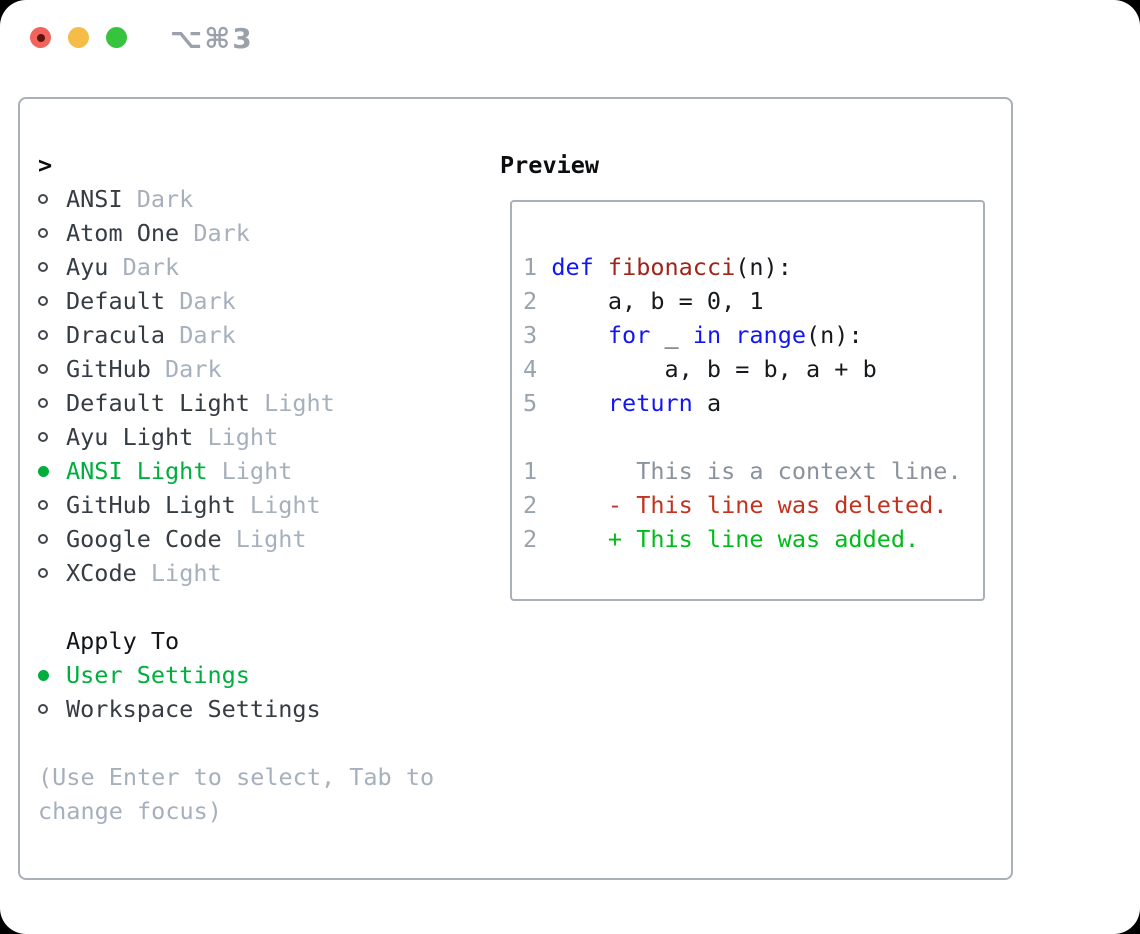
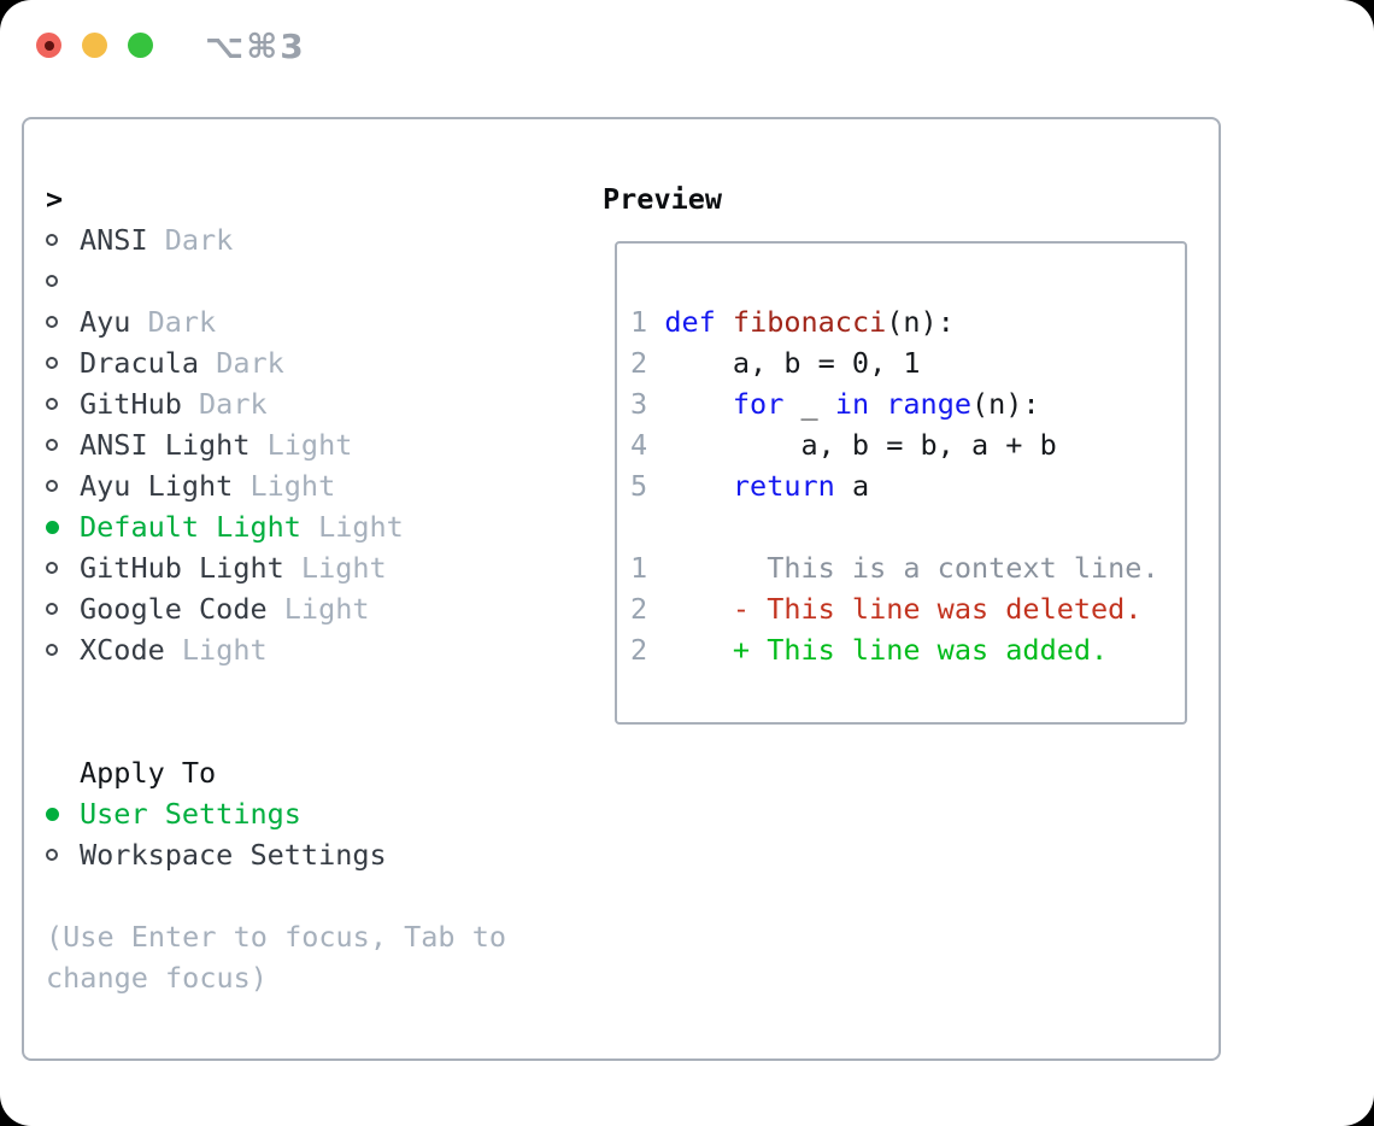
  ⌥⌘3
  >
  ANSI Dark
- Atom One Dark
  Ayu Dark
- Default Dark
  Dracula Dark
  GitHub Dark
- Default Light Light
+ ANSI Light Light
  Ayu Light Light
- ANSI Light Light
+ Default Light Light
  GitHub Light Light
  Google Code Light
  XCode Light
  Apply To
  User Settings
  Workspace Settings
- (Use Enter to select, Tab to
+ (Use Enter to focus, Tab to
  change focus)
  Preview
  1 def fibonacci(n):
  2 a, b = 0, 1
  3 for _ in range(n):
  4 a, b = b, a + b
  5 return a
  1 This is a context line.
  2 - This line was deleted.
  2 + This line was added.
